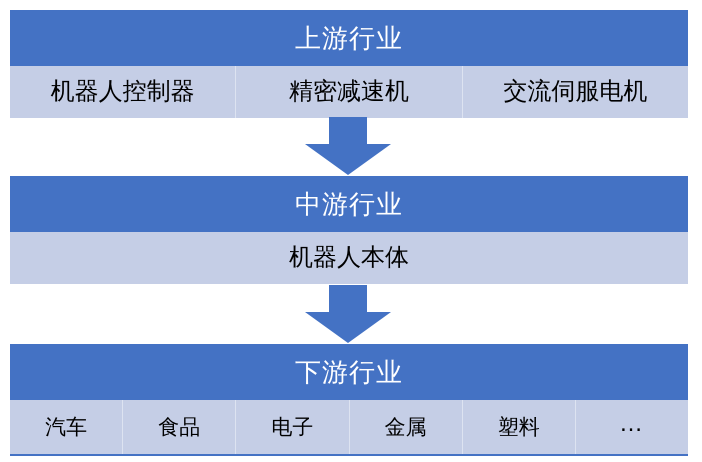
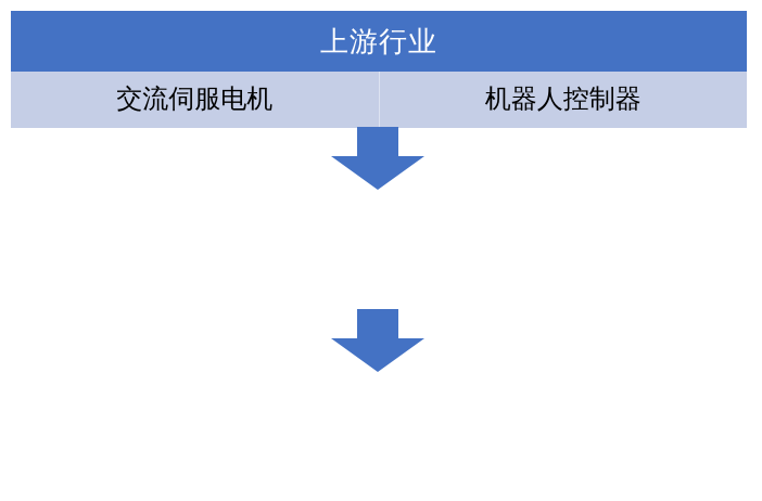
  上游行业
- 机器人控制器
+ 交流伺服电机
- 精密减速机
- 交流伺服电机
+ 机器人控制器
- 中游行业
- 机器人本体
- 下游行业
- 汽车
- 食品
- 电子
- 金属
- 塑料
- …
